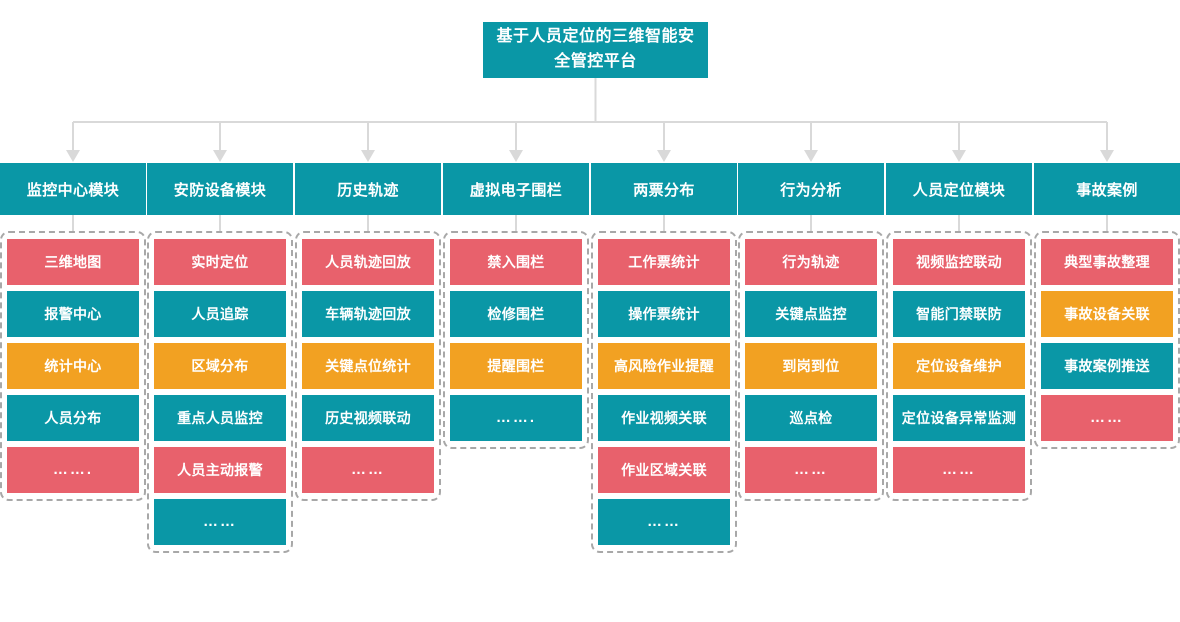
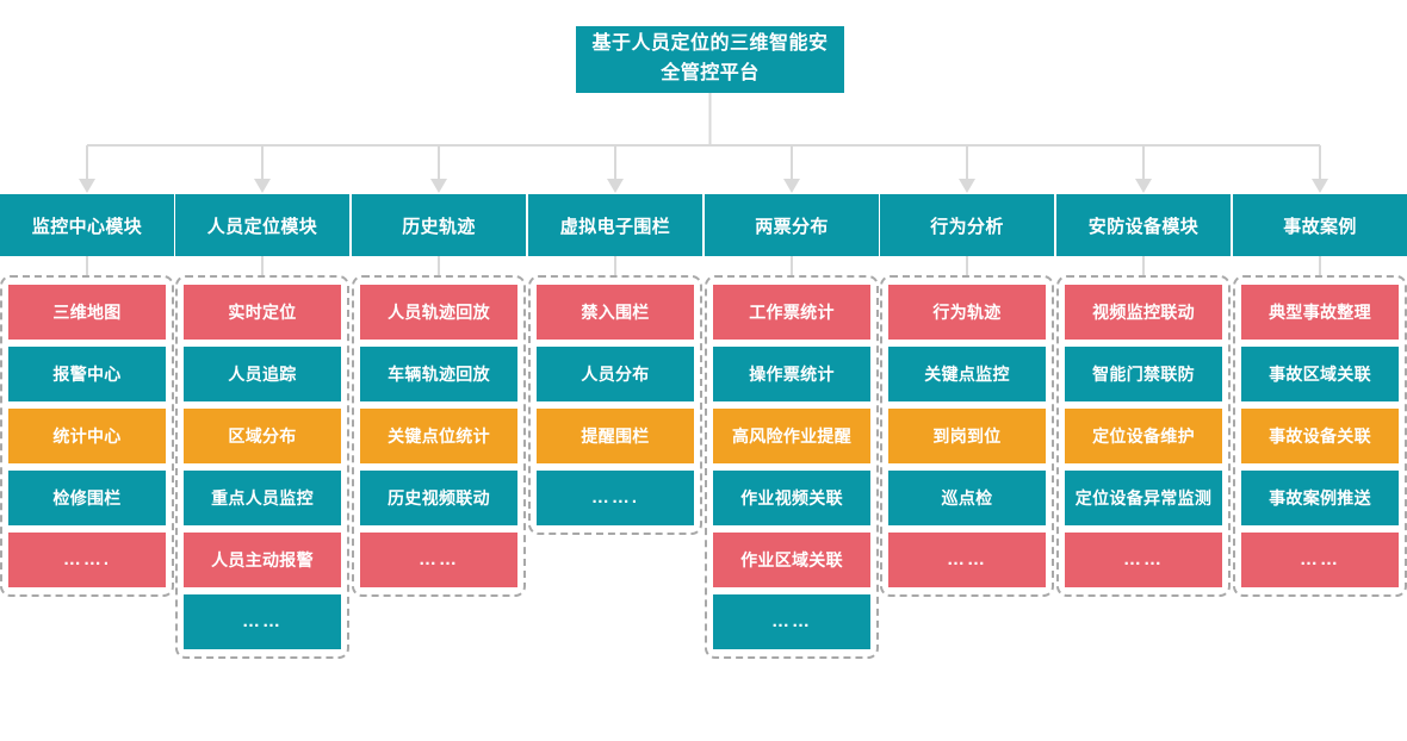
  基于人员定位的三维智能安全管控平台
  监控中心模块
  三维地图
  报警中心
  统计中心
- 人员分布
+ 检修围栏
  …….
- 安防设备模块
+ 人员定位模块
  实时定位
  人员追踪
  区域分布
  重点人员监控
  人员主动报警
  ……
  历史轨迹
  人员轨迹回放
  车辆轨迹回放
  关键点位统计
  历史视频联动
  ……
  虚拟电子围栏
  禁入围栏
- 检修围栏
+ 人员分布
  提醒围栏
  …….
  两票分布
  工作票统计
  操作票统计
  高风险作业提醒
  作业视频关联
  作业区域关联
  ……
  行为分析
  行为轨迹
  关键点监控
  到岗到位
  巡点检
  ……
- 人员定位模块
+ 安防设备模块
  视频监控联动
  智能门禁联防
  定位设备维护
  定位设备异常监测
  ……
  事故案例
  典型事故整理
+ 事故区域关联
  事故设备关联
  事故案例推送
  ……
